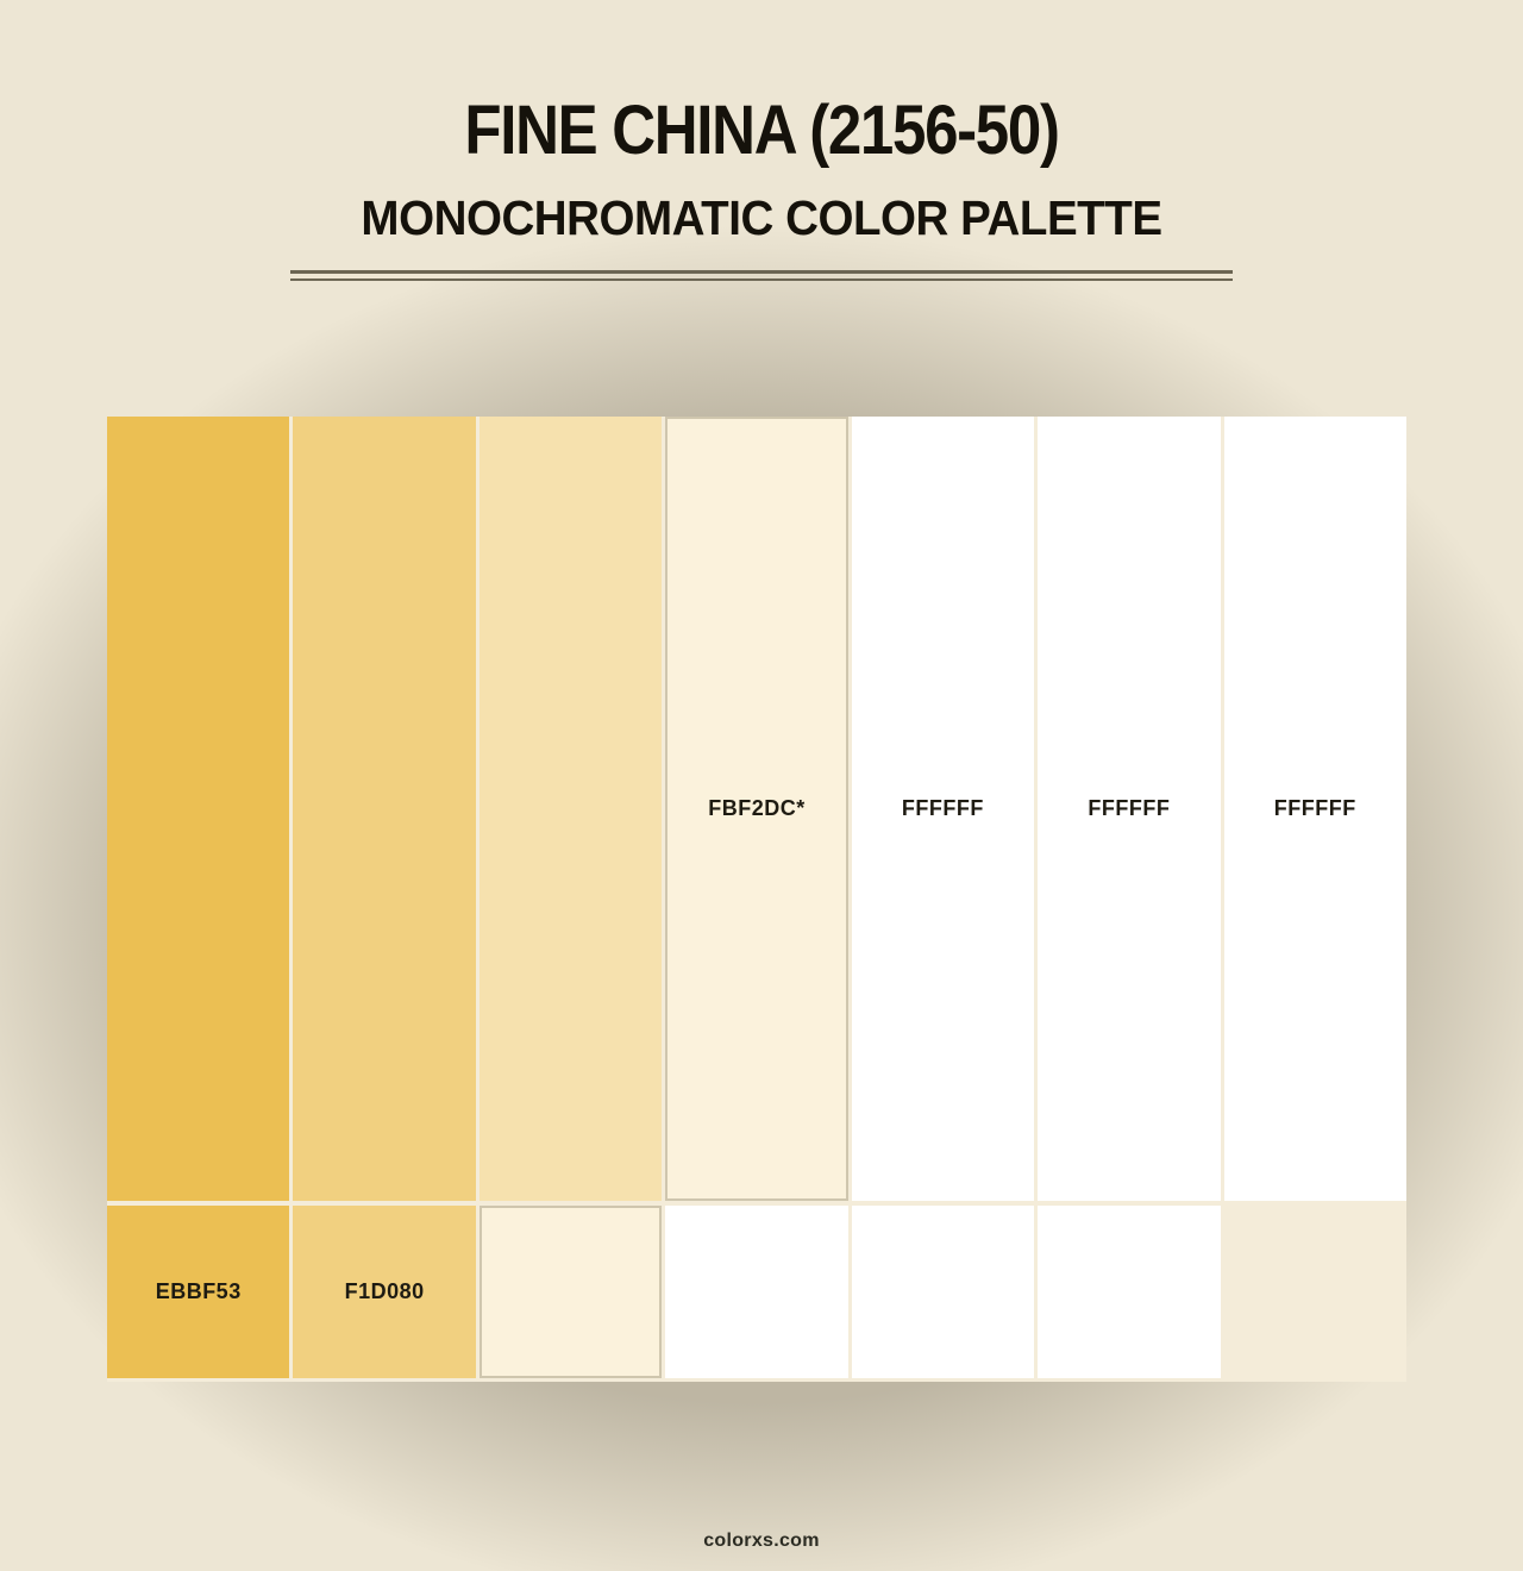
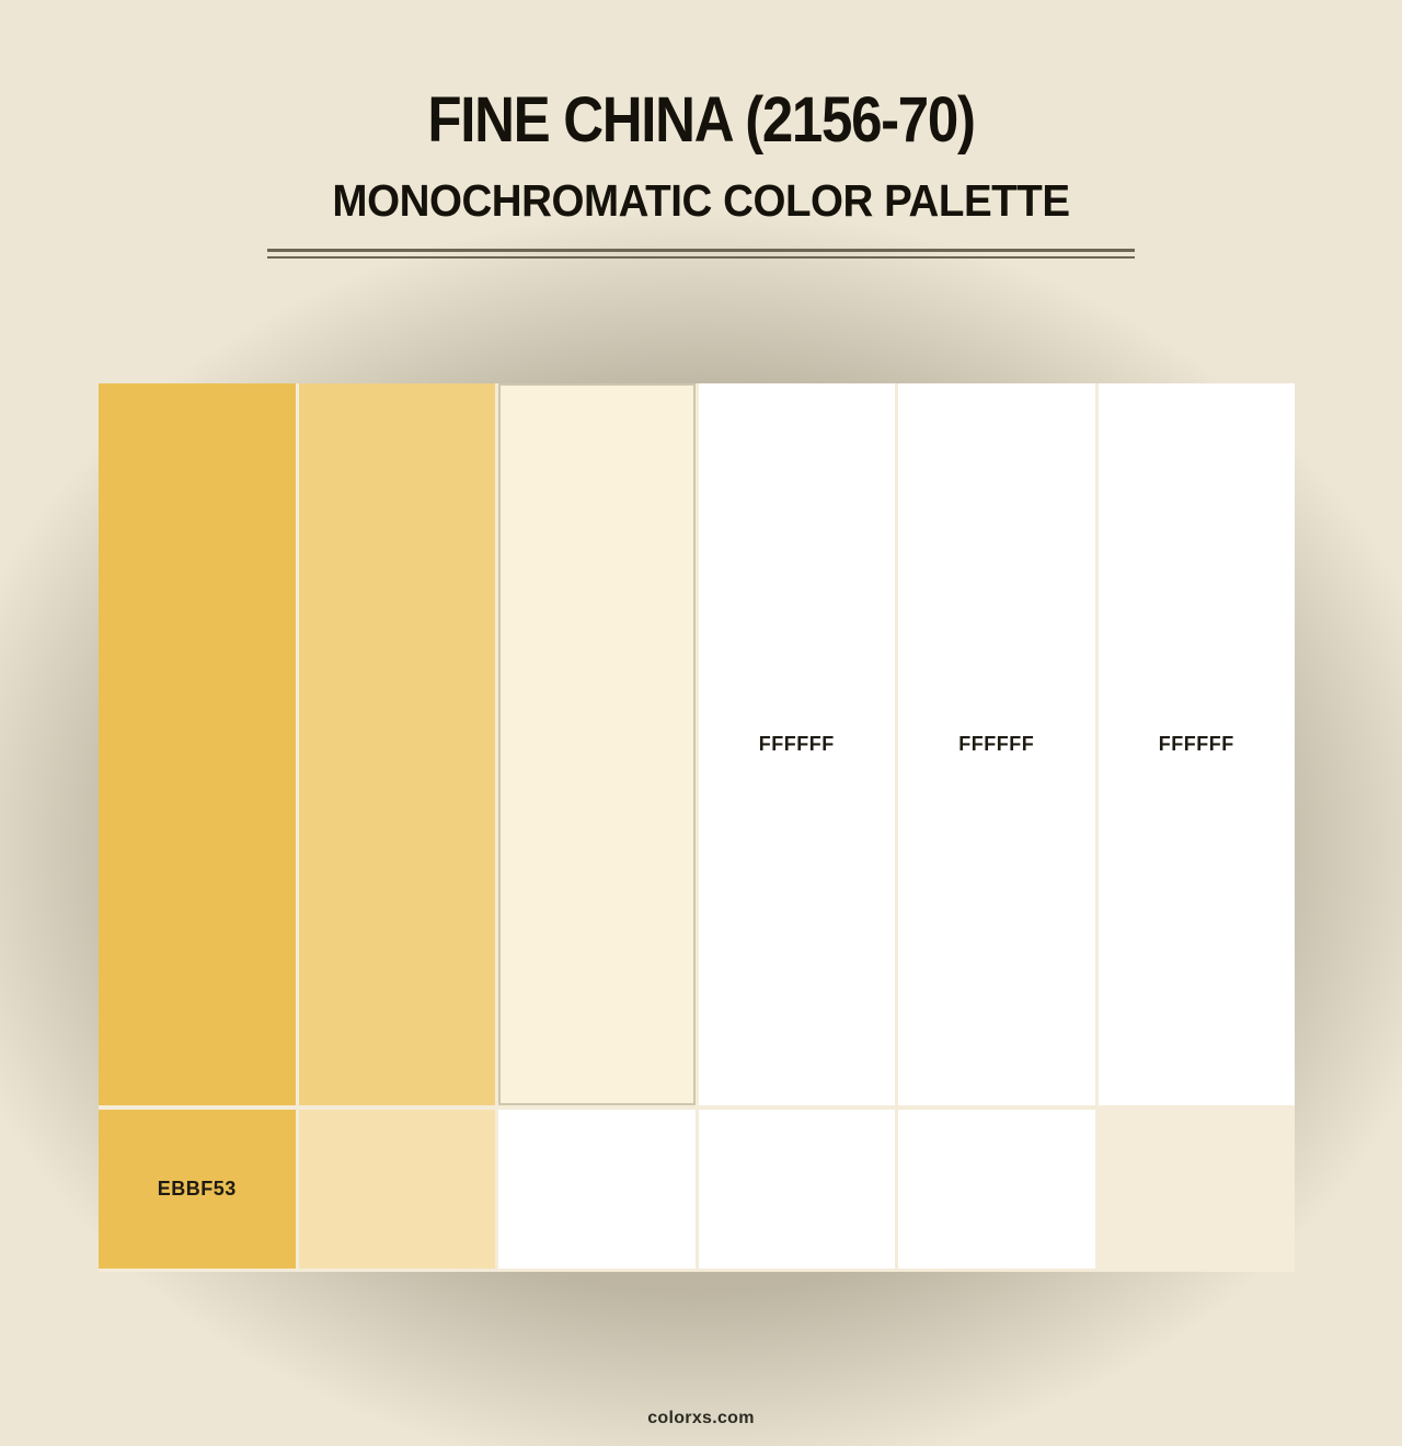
- FINE CHINA (2156-50)
+ FINE CHINA (2156-70)
  MONOCHROMATIC COLOR PALETTE
  EBBF53
- F1D080
- FBF2DC*
  FFFFFF
  FFFFFF
  FFFFFF
  colorxs.com
